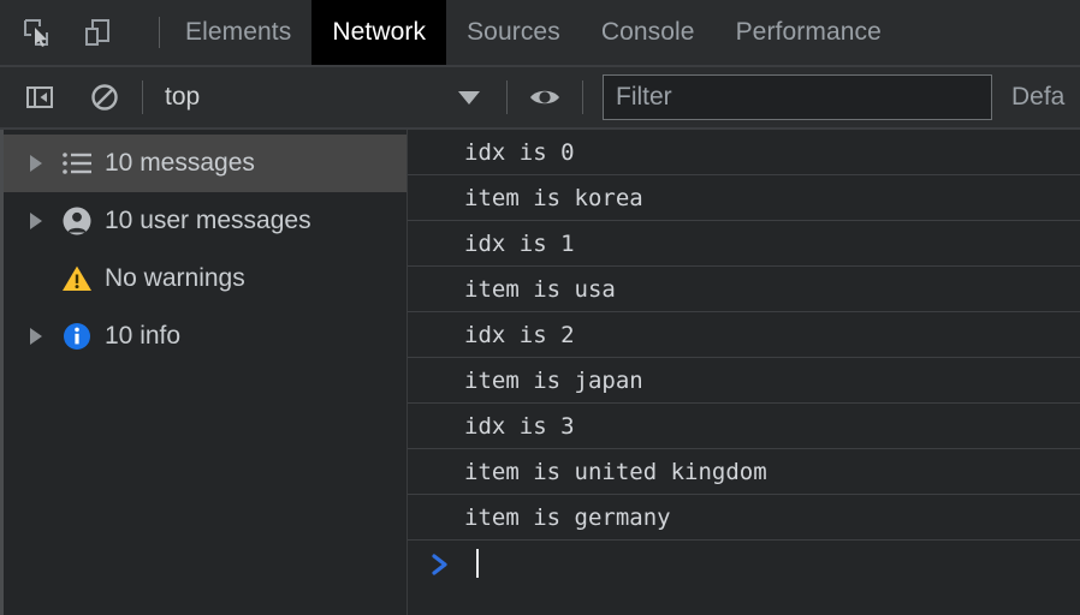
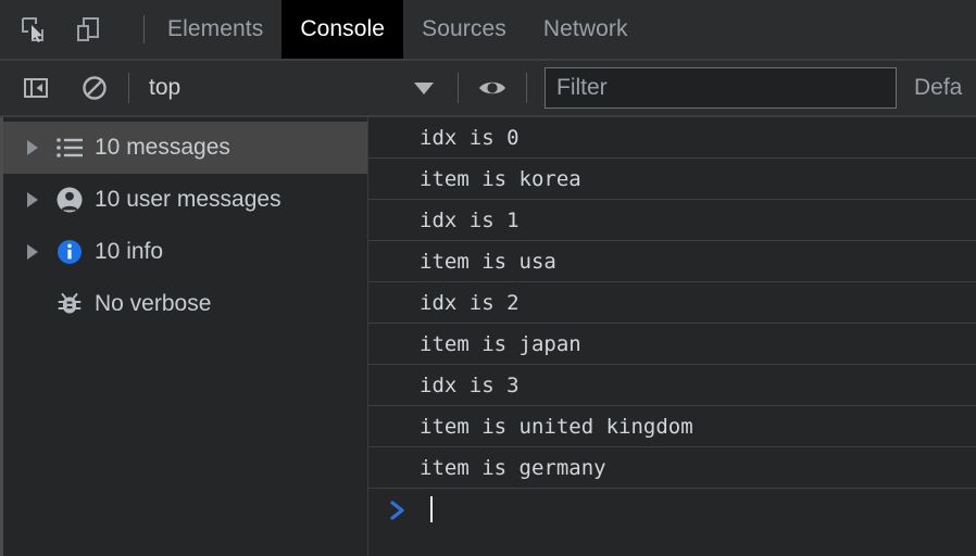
  Elements
- Network
+ Console
  Sources
- Console
+ Network
- Performance
  top
  Filter
  Defa
  10 messages
  10 user messages
- No warnings
  10 info
+ No verbose
  idx is 0
  item is korea
  idx is 1
  item is usa
  idx is 2
  item is japan
  idx is 3
  item is united kingdom
  item is germany
